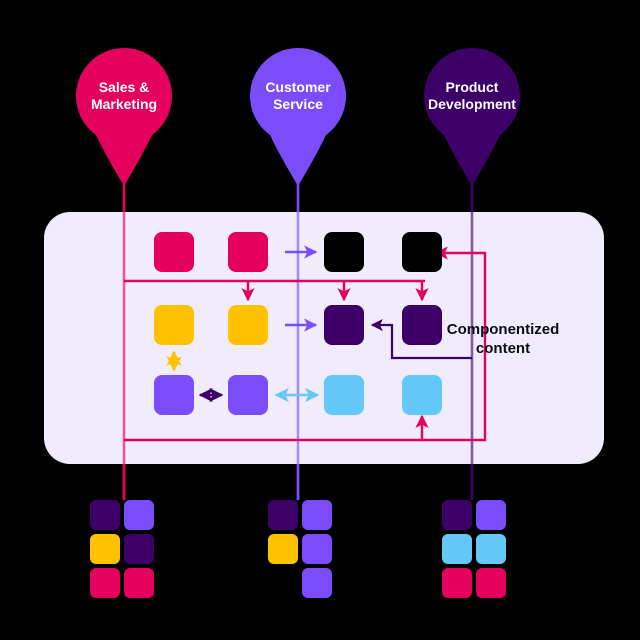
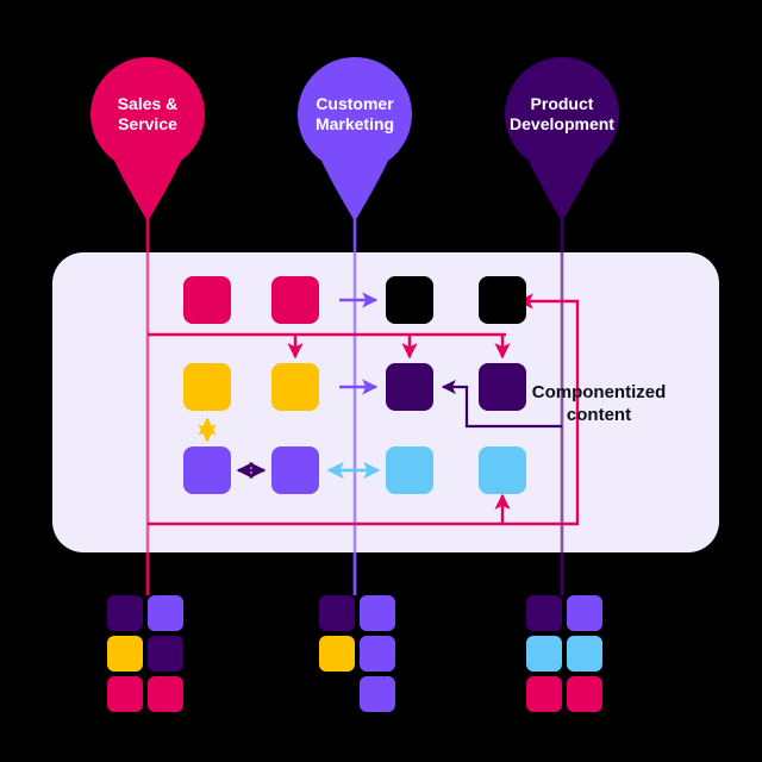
  Sales &
- Marketing
+ Service
  Customer
- Service
+ Marketing
  Product
  Development
  Componentized
  content
